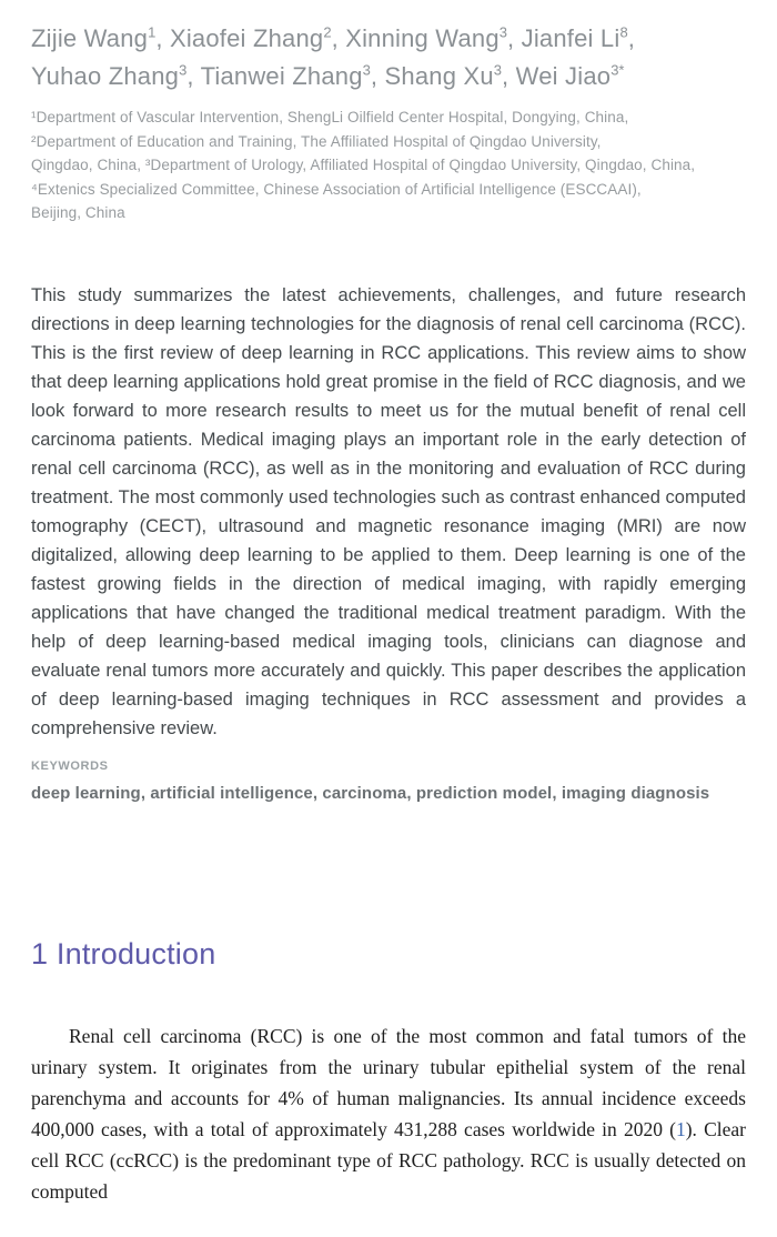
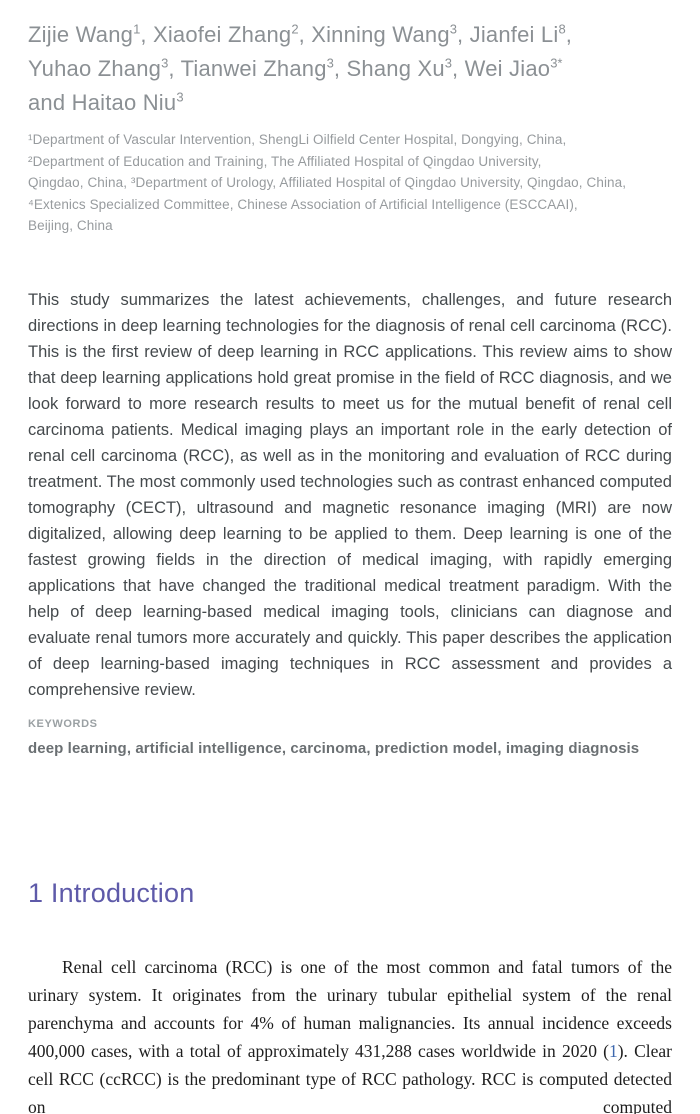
  Zijie Wang1, Xiaofei Zhang2, Xinning Wang3, Jianfei Li8,
  Yuhao Zhang3, Tianwei Zhang3, Shang Xu3, Wei Jiao3*
+ and Haitao Niu3
  ¹Department of Vascular Intervention, ShengLi Oilfield Center Hospital, Dongying, China,
  ²Department of Education and Training, The Affiliated Hospital of Qingdao University,
  Qingdao, China, ³Department of Urology, Affiliated Hospital of Qingdao University, Qingdao, China,
  ⁴Extenics Specialized Committee, Chinese Association of Artificial Intelligence (ESCCAAI),
  Beijing, China
  This study summarizes the latest achievements, challenges, and future research directions in deep learning technologies for the diagnosis of renal cell carcinoma (RCC). This is the first review of deep learning in RCC applications. This review aims to show that deep learning applications hold great promise in the field of RCC diagnosis, and we look forward to more research results to meet us for the mutual benefit of renal cell carcinoma patients. Medical imaging plays an important role in the early detection of renal cell carcinoma (RCC), as well as in the monitoring and evaluation of RCC during treatment. The most commonly used technologies such as contrast enhanced computed tomography (CECT), ultrasound and magnetic resonance imaging (MRI) are now digitalized, allowing deep learning to be applied to them. Deep learning is one of the fastest growing fields in the direction of medical imaging, with rapidly emerging applications that have changed the traditional medical treatment paradigm. With the help of deep learning-based medical imaging tools, clinicians can diagnose and evaluate renal tumors more accurately and quickly. This paper describes the application of deep learning-based imaging techniques in RCC assessment and provides a comprehensive review.
  KEYWORDS
  deep learning, artificial intelligence, carcinoma, prediction model, imaging diagnosis
  1 Introduction
- Renal cell carcinoma (RCC) is one of the most common and fatal tumors of the urinary system. It originates from the urinary tubular epithelial system of the renal parenchyma and accounts for 4% of human malignancies. Its annual incidence exceeds 400,000 cases, with a total of approximately 431,288 cases worldwide in 2020 (1). Clear cell RCC (ccRCC) is the predominant type of RCC pathology. RCC is usually detected on computed
+ Renal cell carcinoma (RCC) is one of the most common and fatal tumors of the urinary system. It originates from the urinary tubular epithelial system of the renal parenchyma and accounts for 4% of human malignancies. Its annual incidence exceeds 400,000 cases, with a total of approximately 431,288 cases worldwide in 2020 (1). Clear cell RCC (ccRCC) is the predominant type of RCC pathology. RCC is computed detected on computed
